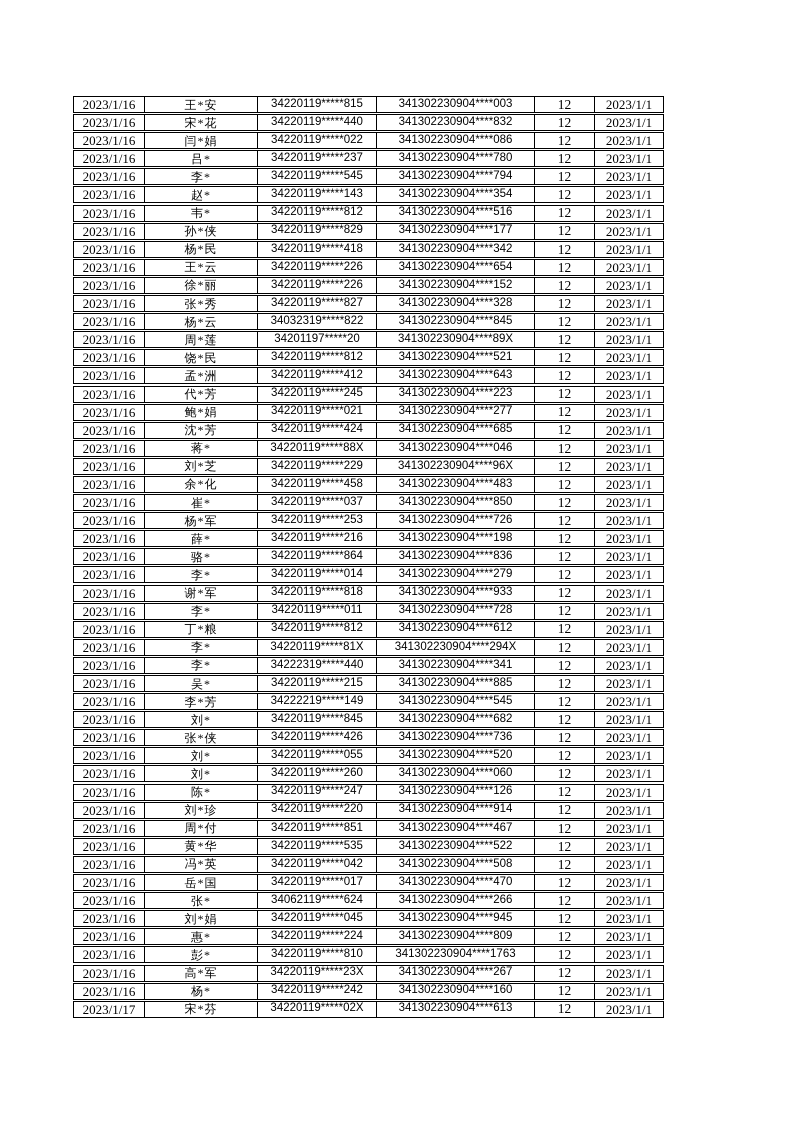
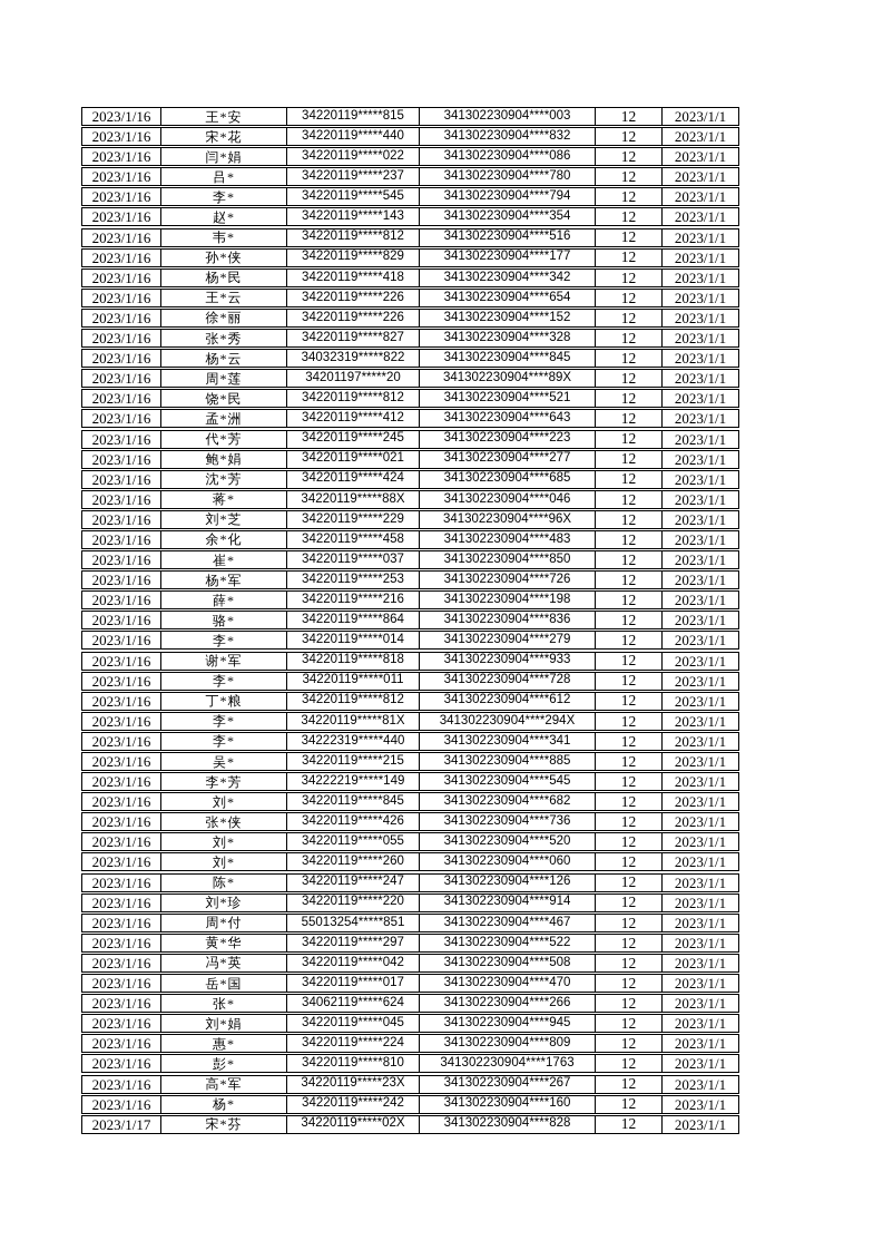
  2023/1/16
  王*安
  34220119*****815
  341302230904****003
  12
  2023/1/1
  2023/1/16
  宋*花
  34220119*****440
  341302230904****832
  12
  2023/1/1
  2023/1/16
  闫*娟
  34220119*****022
  341302230904****086
  12
  2023/1/1
  2023/1/16
  吕*
  34220119*****237
  341302230904****780
  12
  2023/1/1
  2023/1/16
  李*
  34220119*****545
  341302230904****794
  12
  2023/1/1
  2023/1/16
  赵*
  34220119*****143
  341302230904****354
  12
  2023/1/1
  2023/1/16
  韦*
  34220119*****812
  341302230904****516
  12
  2023/1/1
  2023/1/16
  孙*侠
  34220119*****829
  341302230904****177
  12
  2023/1/1
  2023/1/16
  杨*民
  34220119*****418
  341302230904****342
  12
  2023/1/1
  2023/1/16
  王*云
  34220119*****226
  341302230904****654
  12
  2023/1/1
  2023/1/16
  徐*丽
  34220119*****226
  341302230904****152
  12
  2023/1/1
  2023/1/16
  张*秀
  34220119*****827
  341302230904****328
  12
  2023/1/1
  2023/1/16
  杨*云
  34032319*****822
  341302230904****845
  12
  2023/1/1
  2023/1/16
  周*莲
  34201197*****20
  341302230904****89X
  12
  2023/1/1
  2023/1/16
  饶*民
  34220119*****812
  341302230904****521
  12
  2023/1/1
  2023/1/16
  孟*洲
  34220119*****412
  341302230904****643
  12
  2023/1/1
  2023/1/16
  代*芳
  34220119*****245
  341302230904****223
  12
  2023/1/1
  2023/1/16
  鲍*娟
  34220119*****021
  341302230904****277
  12
  2023/1/1
  2023/1/16
  沈*芳
  34220119*****424
  341302230904****685
  12
  2023/1/1
  2023/1/16
  蒋*
  34220119*****88X
  341302230904****046
  12
  2023/1/1
  2023/1/16
  刘*芝
  34220119*****229
  341302230904****96X
  12
  2023/1/1
  2023/1/16
  余*化
  34220119*****458
  341302230904****483
  12
  2023/1/1
  2023/1/16
  崔*
  34220119*****037
  341302230904****850
  12
  2023/1/1
  2023/1/16
  杨*军
  34220119*****253
  341302230904****726
  12
  2023/1/1
  2023/1/16
  薛*
  34220119*****216
  341302230904****198
  12
  2023/1/1
  2023/1/16
  骆*
  34220119*****864
  341302230904****836
  12
  2023/1/1
  2023/1/16
  李*
  34220119*****014
  341302230904****279
  12
  2023/1/1
  2023/1/16
  谢*军
  34220119*****818
  341302230904****933
  12
  2023/1/1
  2023/1/16
  李*
  34220119*****011
  341302230904****728
  12
  2023/1/1
  2023/1/16
  丁*粮
  34220119*****812
  341302230904****612
  12
  2023/1/1
  2023/1/16
  李*
  34220119*****81X
  341302230904****294X
  12
  2023/1/1
  2023/1/16
  李*
  34222319*****440
  341302230904****341
  12
  2023/1/1
  2023/1/16
  吴*
  34220119*****215
  341302230904****885
  12
  2023/1/1
  2023/1/16
  李*芳
  34222219*****149
  341302230904****545
  12
  2023/1/1
  2023/1/16
  刘*
  34220119*****845
  341302230904****682
  12
  2023/1/1
  2023/1/16
  张*侠
  34220119*****426
  341302230904****736
  12
  2023/1/1
  2023/1/16
  刘*
  34220119*****055
  341302230904****520
  12
  2023/1/1
  2023/1/16
  刘*
  34220119*****260
  341302230904****060
  12
  2023/1/1
  2023/1/16
  陈*
  34220119*****247
  341302230904****126
  12
  2023/1/1
  2023/1/16
  刘*珍
  34220119*****220
  341302230904****914
  12
  2023/1/1
  2023/1/16
  周*付
- 34220119*****851
+ 55013254*****851
  341302230904****467
  12
  2023/1/1
  2023/1/16
  黄*华
- 34220119*****535
+ 34220119*****297
  341302230904****522
  12
  2023/1/1
  2023/1/16
  冯*英
  34220119*****042
  341302230904****508
  12
  2023/1/1
  2023/1/16
  岳*国
  34220119*****017
  341302230904****470
  12
  2023/1/1
  2023/1/16
  张*
  34062119*****624
  341302230904****266
  12
  2023/1/1
  2023/1/16
  刘*娟
  34220119*****045
  341302230904****945
  12
  2023/1/1
  2023/1/16
  惠*
  34220119*****224
  341302230904****809
  12
  2023/1/1
  2023/1/16
  彭*
  34220119*****810
  341302230904****1763
  12
  2023/1/1
  2023/1/16
  高*军
  34220119*****23X
  341302230904****267
  12
  2023/1/1
  2023/1/16
  杨*
  34220119*****242
  341302230904****160
  12
  2023/1/1
  2023/1/17
  宋*芬
  34220119*****02X
- 341302230904****613
+ 341302230904****828
  12
  2023/1/1
